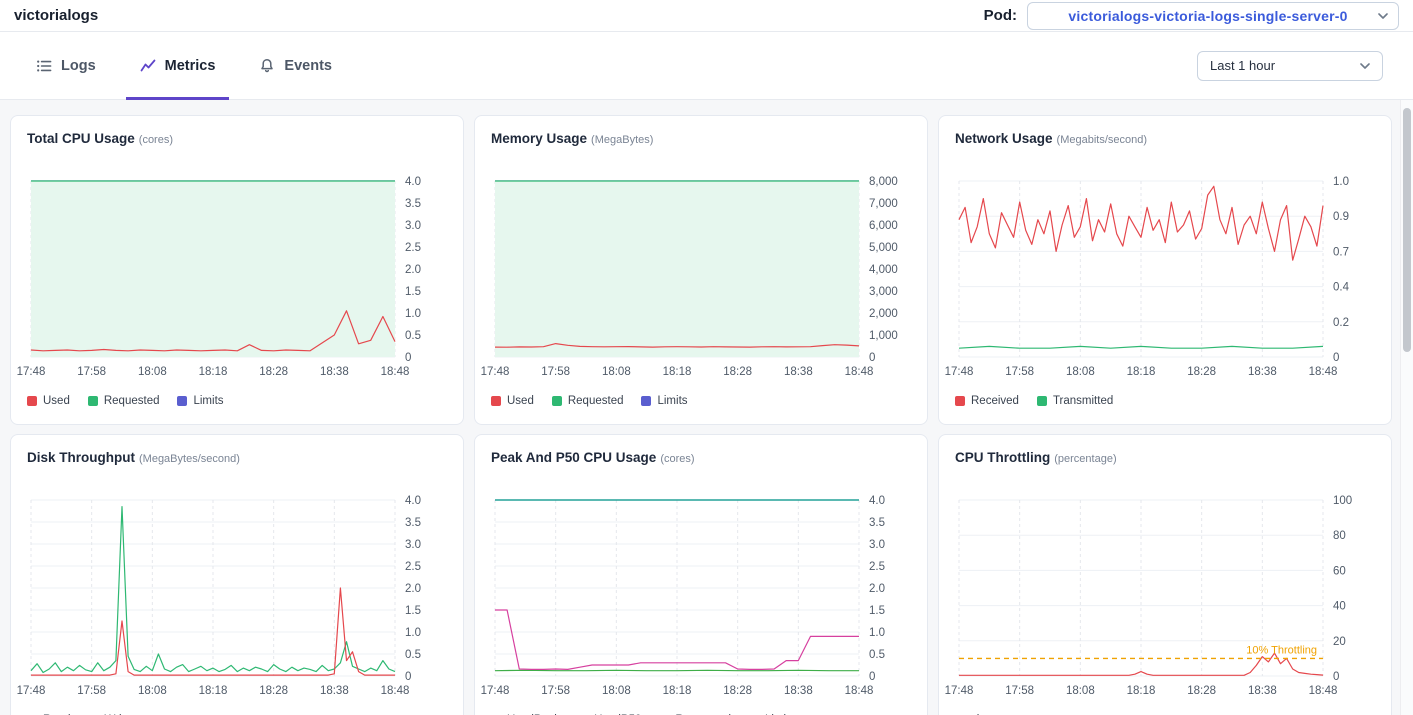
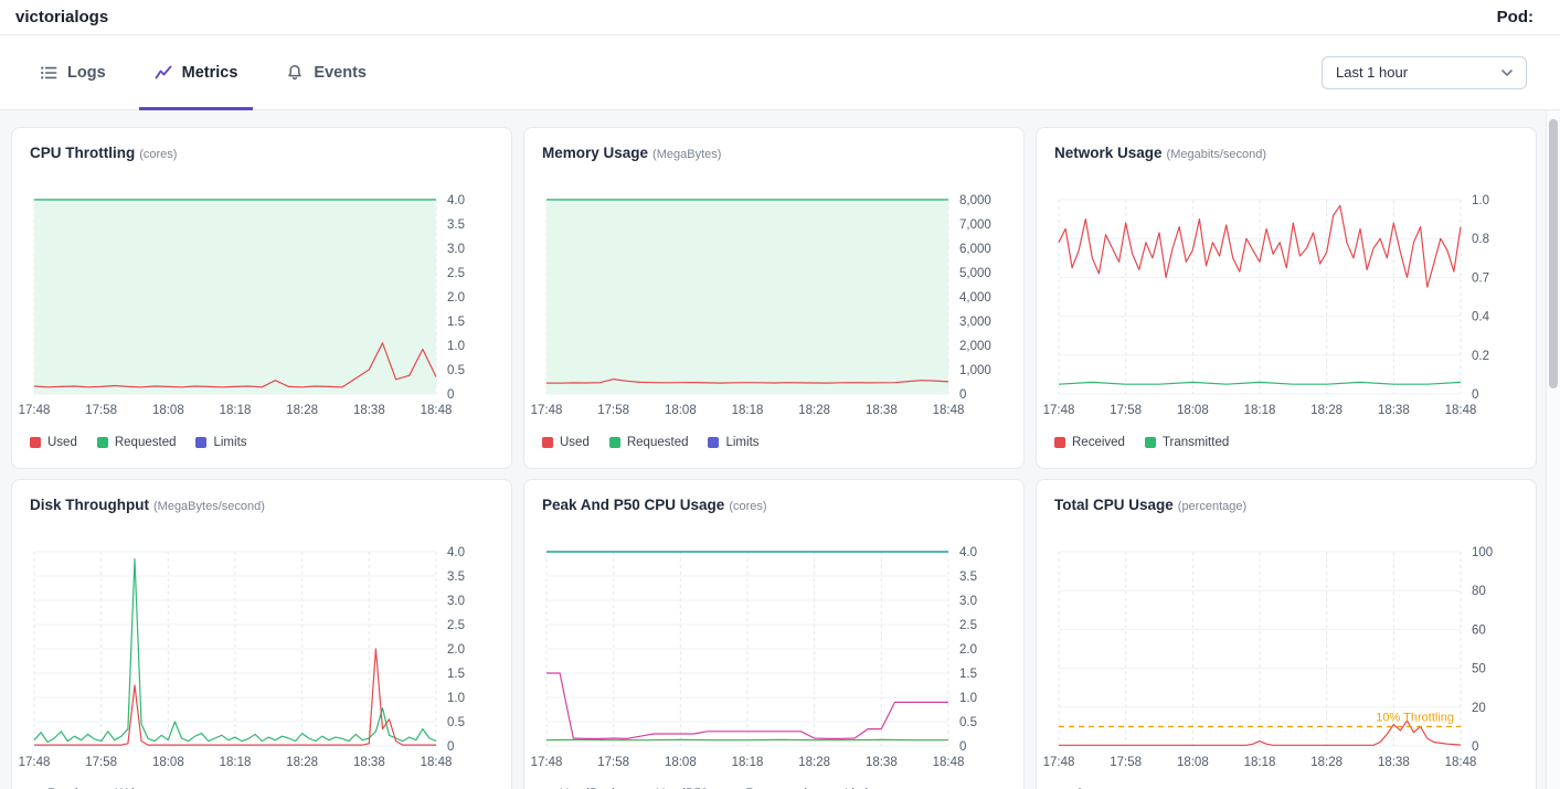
  victorialogs
  Pod:
- victorialogs-victoria-logs-single-server-0
  Logs
  Metrics
  Events
  Last 1 hour
- Total CPU Usage (cores)
+ CPU Throttling (cores)
  0
  0.5
  1.0
  1.5
  2.0
  2.5
  3.0
  3.5
  4.0
  17:48
  17:58
  18:08
  18:18
  18:28
  18:38
  18:48
  Used
  Requested
  Limits
  Memory Usage (MegaBytes)
  0
  1,000
  2,000
  3,000
  4,000
  5,000
  6,000
  7,000
  8,000
  17:48
  17:58
  18:08
  18:18
  18:28
  18:38
  18:48
  Used
  Requested
  Limits
  Network Usage (Megabits/second)
  0
  0.2
  0.4
  0.7
- 0.9
+ 0.8
  1.0
  17:48
  17:58
  18:08
  18:18
  18:28
  18:38
  18:48
  Received
  Transmitted
  Disk Throughput (MegaBytes/second)
  0
  0.5
  1.0
  1.5
  2.0
  2.5
  3.0
  3.5
  4.0
  17:48
  17:58
  18:08
  18:18
  18:28
  18:38
  18:48
  Peak And P50 CPU Usage (cores)
  0
  0.5
  1.0
  1.5
  2.0
  2.5
  3.0
  3.5
  4.0
  17:48
  17:58
  18:08
  18:18
  18:28
  18:38
  18:48
- CPU Throttling (percentage)
+ Total CPU Usage (percentage)
  0
  20
- 40
+ 50
  60
  80
  100
  17:48
  17:58
  18:08
  18:18
  18:28
  18:38
  18:48
  10% Throttling
